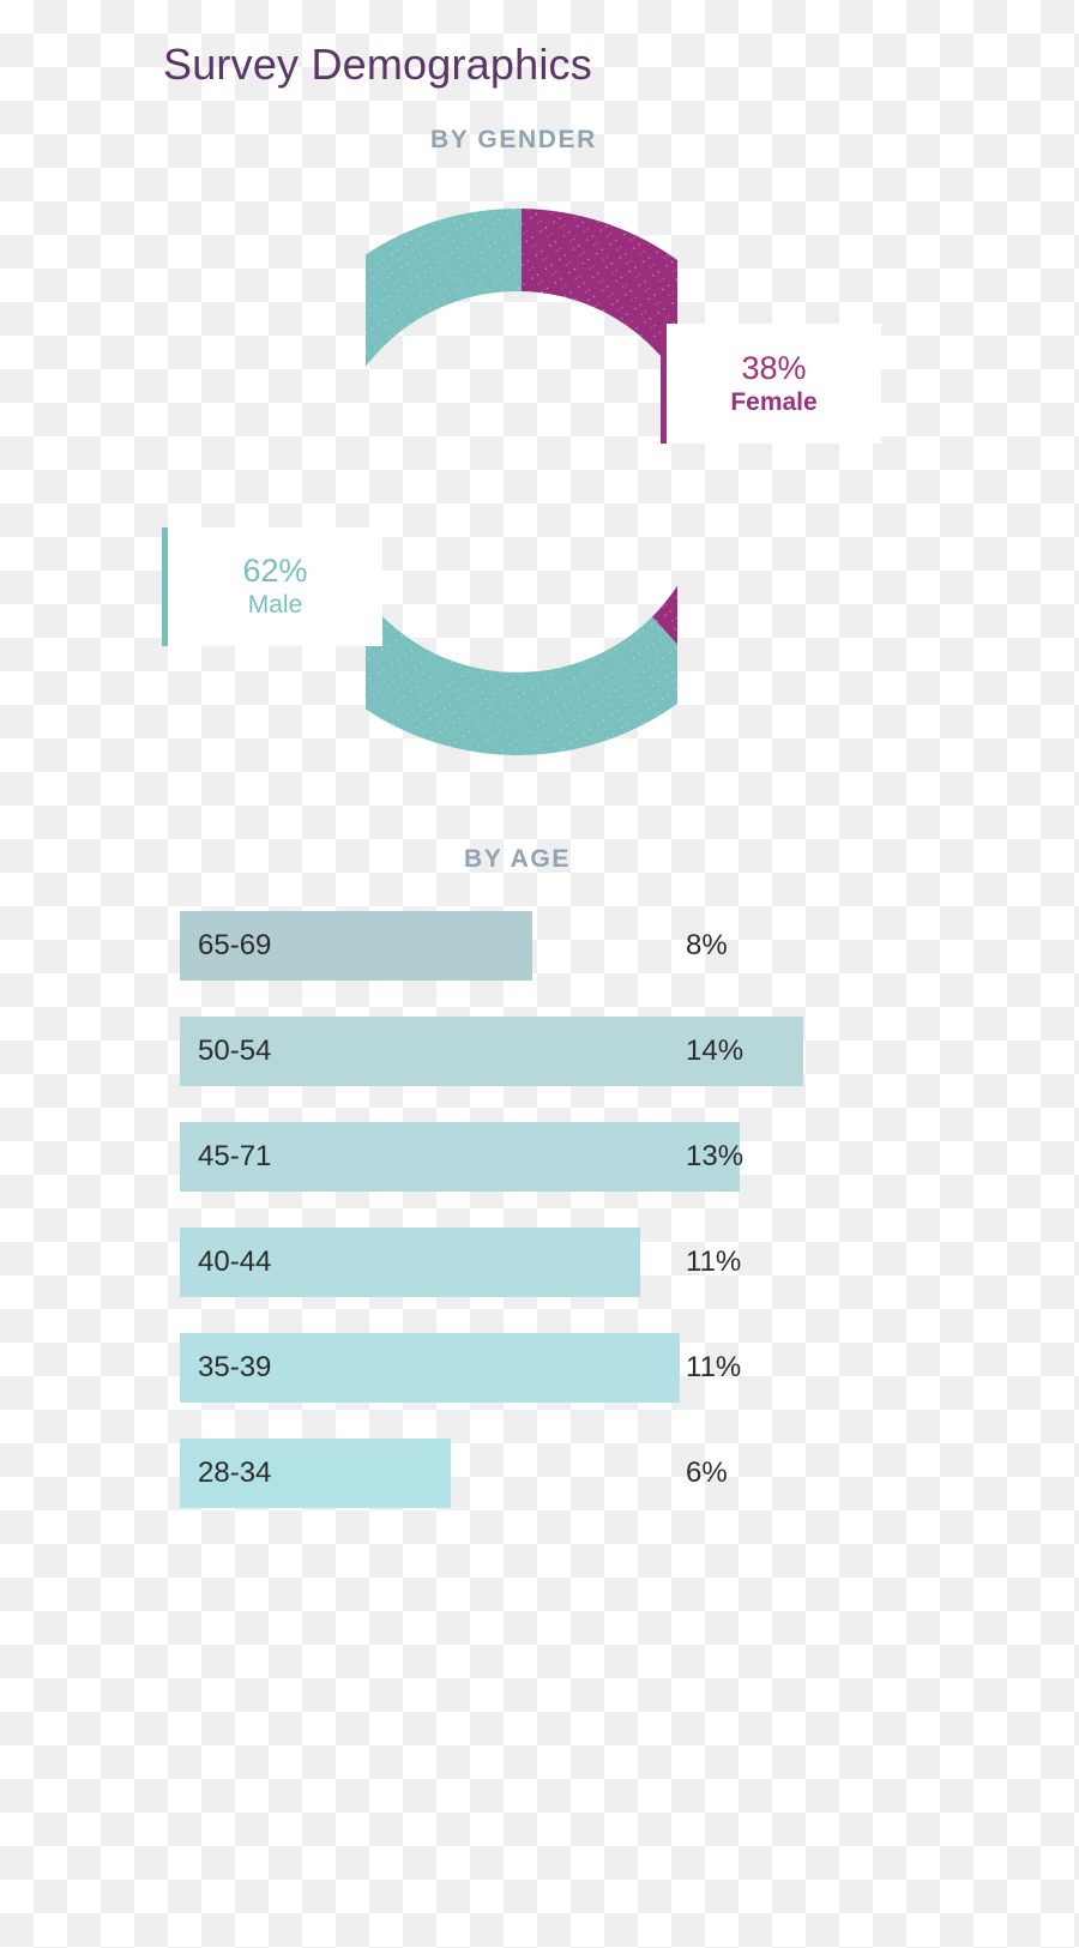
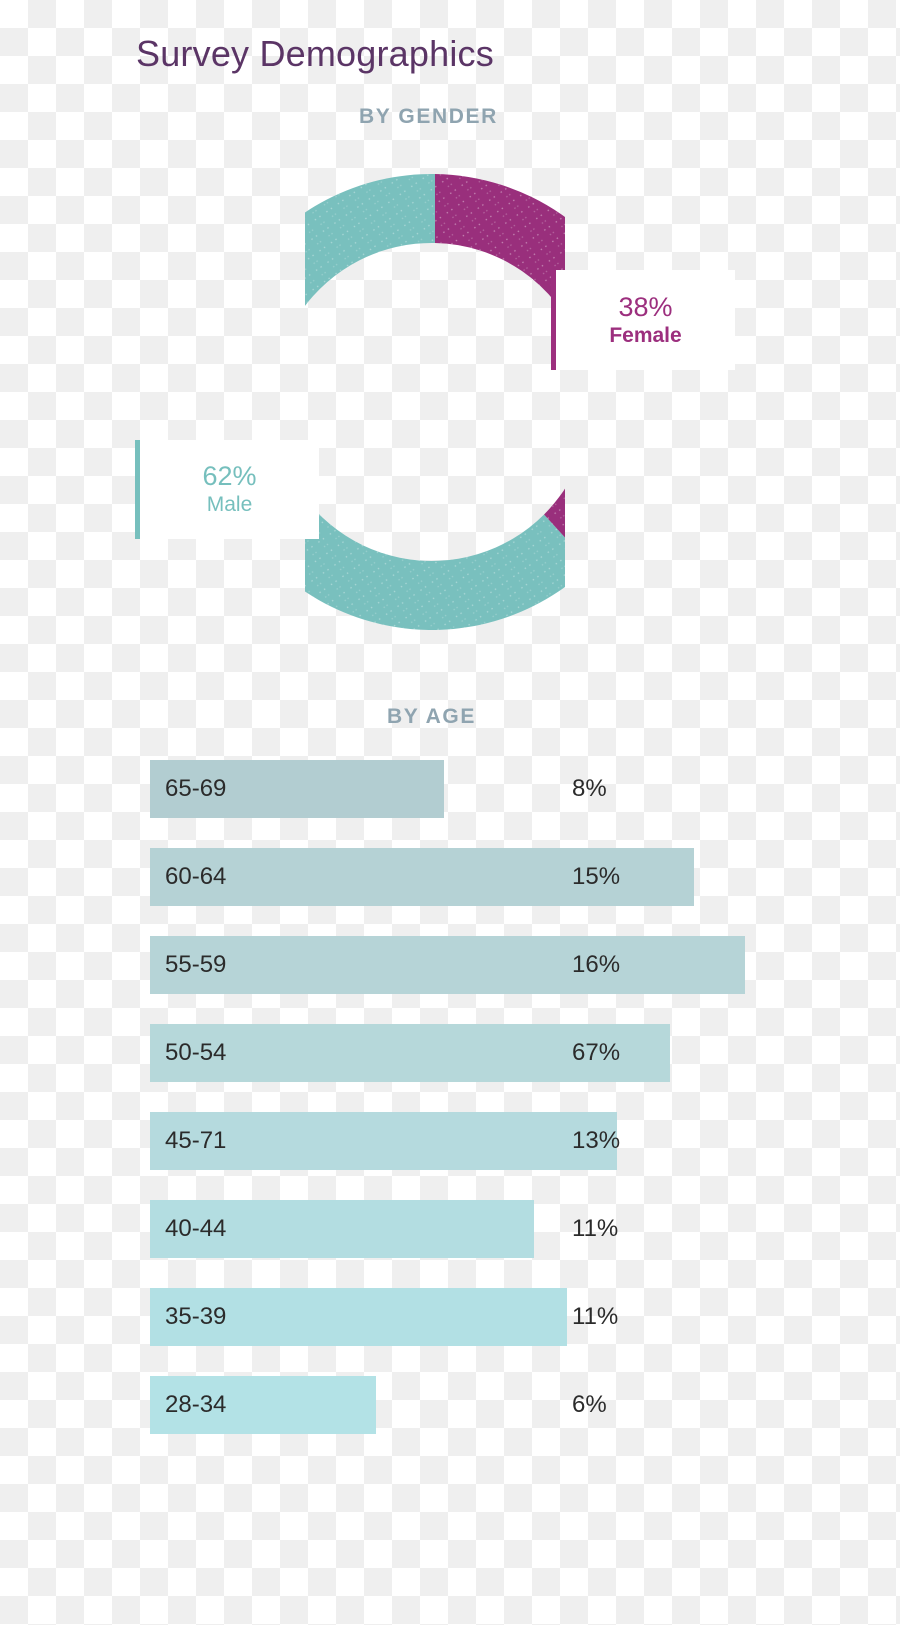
  Survey Demographics
  BY GENDER
  38%
  Female
  62%
  Male
  BY AGE
  65-69
  8%
+ 60-64
+ 15%
+ 55-59
+ 16%
  50-54
- 14%
+ 67%
  45-71
  13%
  40-44
  11%
  35-39
  11%
  28-34
  6%
